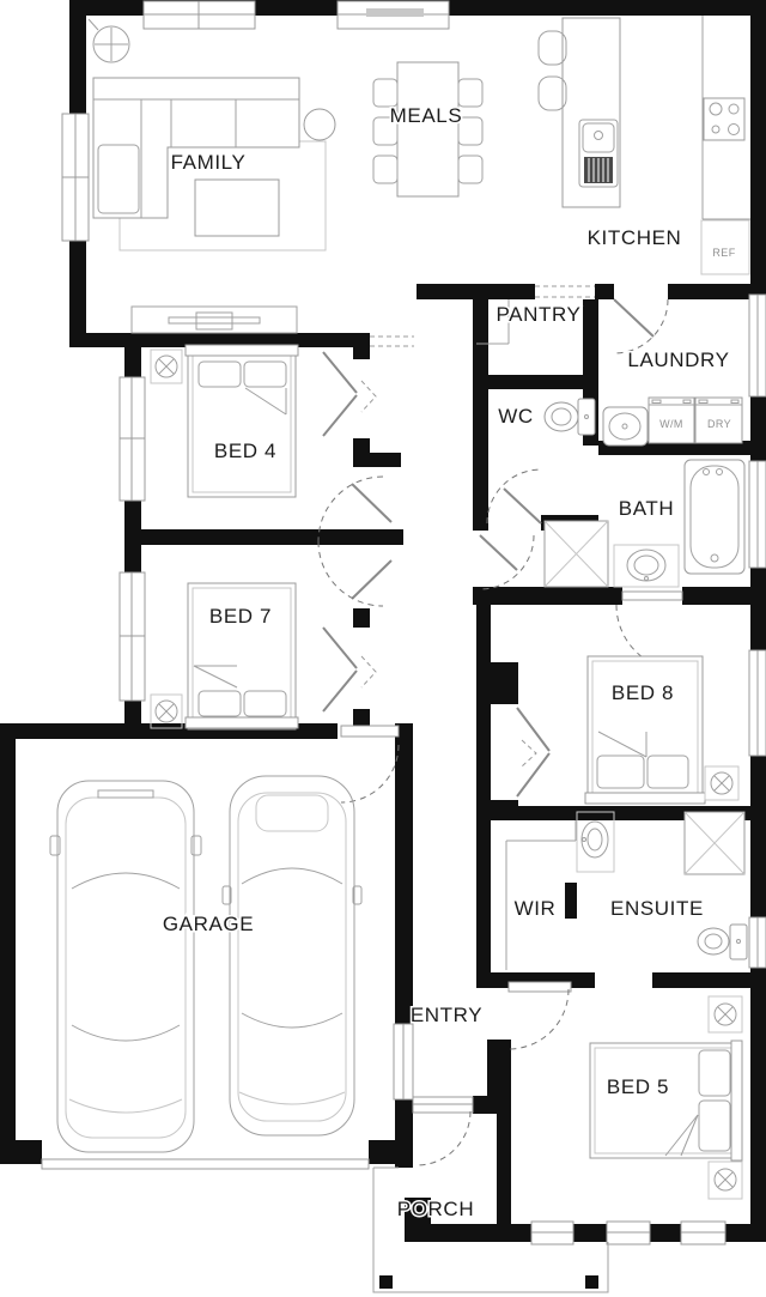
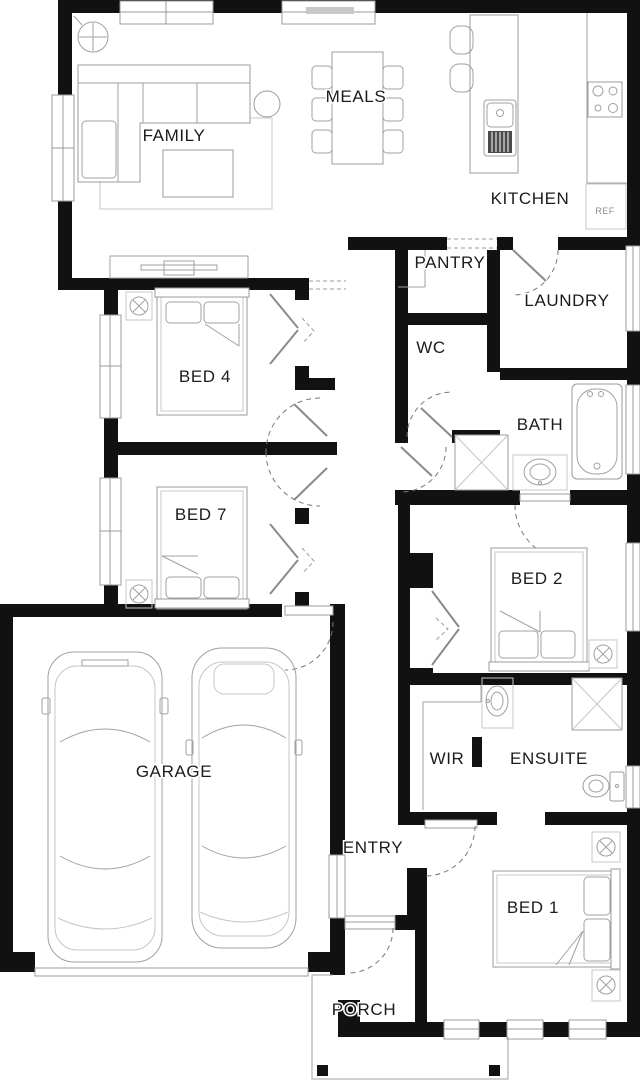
  REF
- W/M
- DRY
  FAMILY
  MEALS
  KITCHEN
  PANTRY
  LAUNDRY
  WC
  BED 4
  BATH
  BED 7
- BED 8
+ BED 2
  GARAGE
  WIR
  ENSUITE
  ENTRY
- BED 5
+ BED 1
  PORCH
